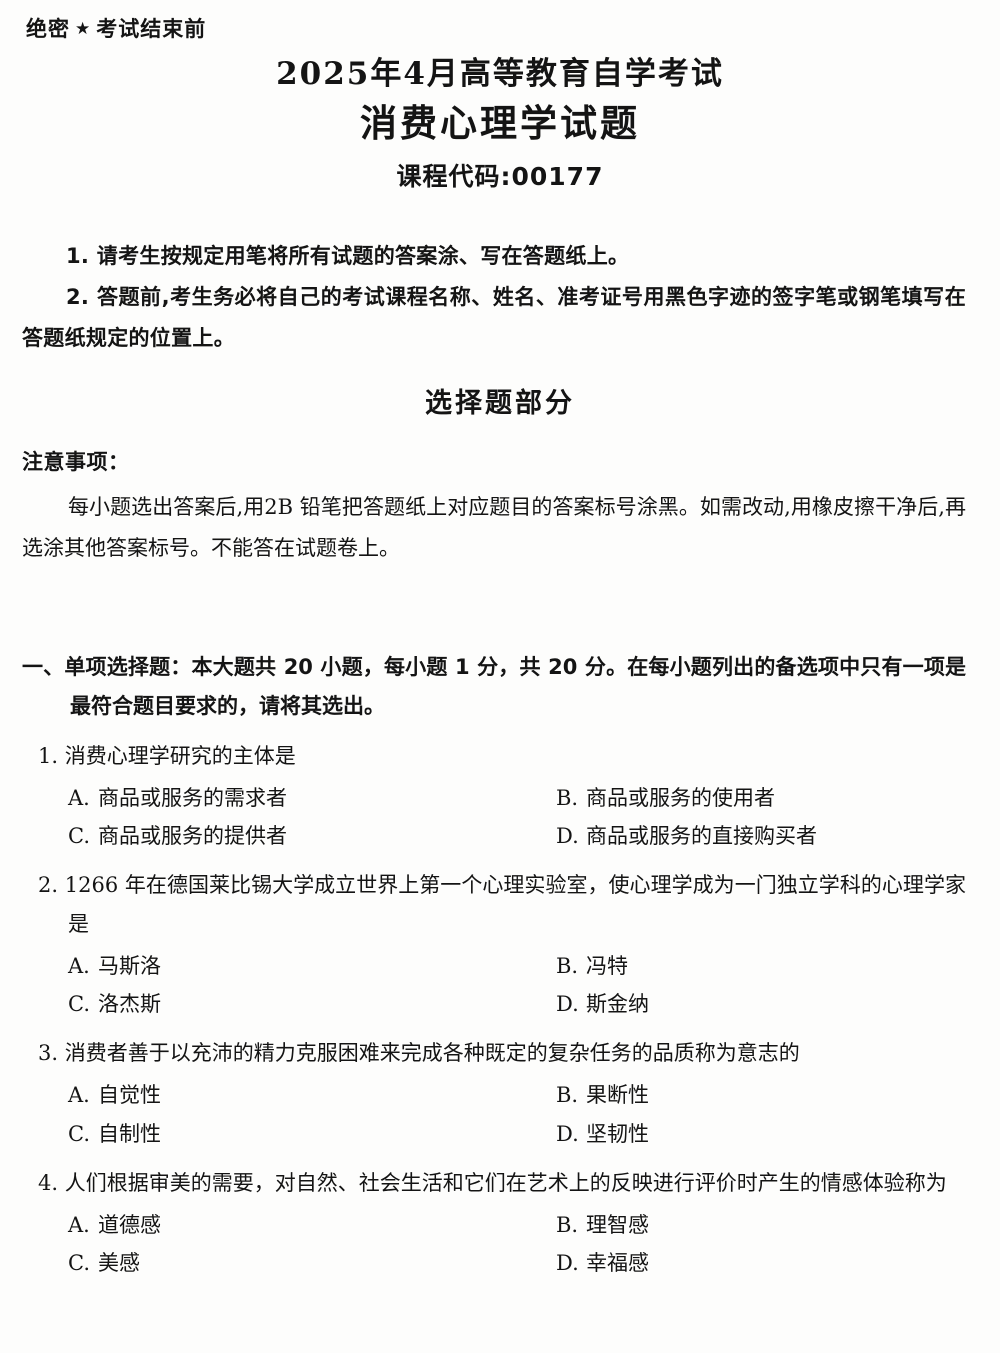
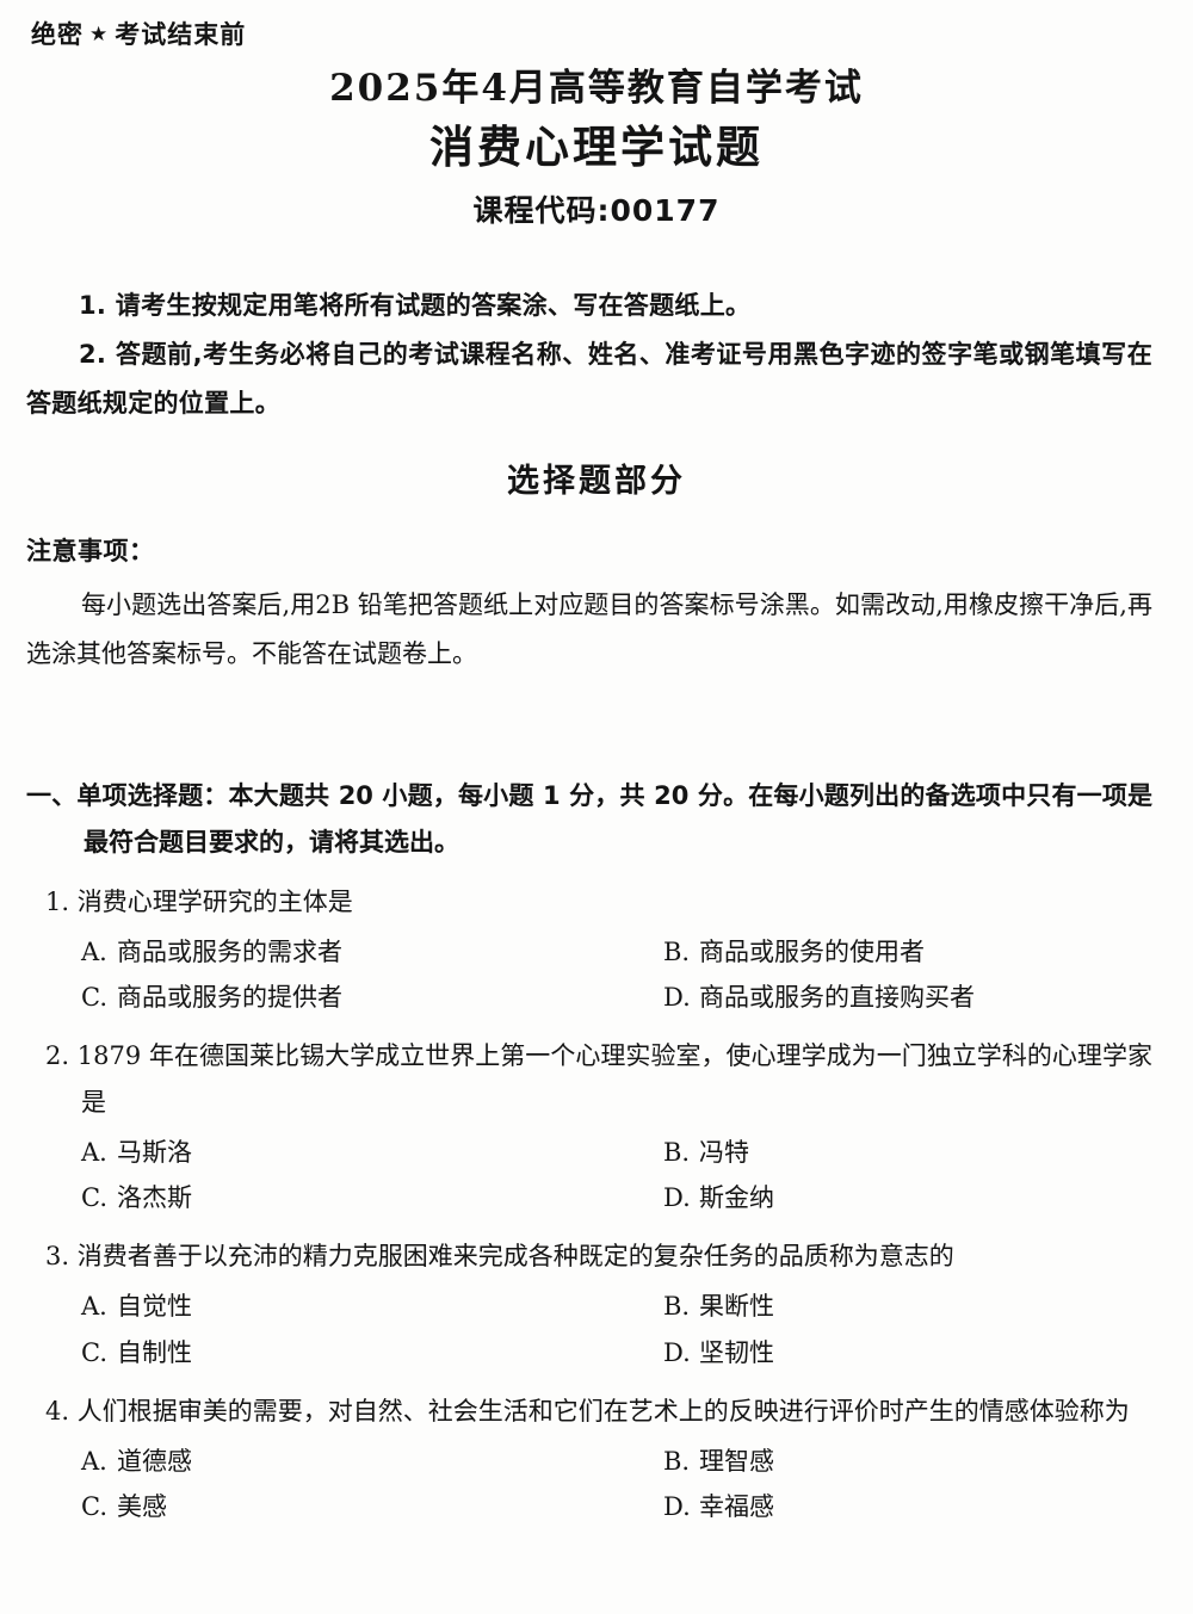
  绝密 ★ 考试结束前
  2025年4月高等教育自学考试
  消费心理学试题
  课程代码:00177
  1. 请考生按规定用笔将所有试题的答案涂、写在答题纸上。
  2. 答题前,考生务必将自己的考试课程名称、姓名、准考证号用黑色字迹的签字笔或钢笔填写在答题纸规定的位置上。
  选择题部分
  注意事项：
  每小题选出答案后,用2B 铅笔把答题纸上对应题目的答案标号涂黑。如需改动,用橡皮擦干净后,再选涂其他答案标号。不能答在试题卷上。
  一、单项选择题：本大题共 20 小题，每小题 1 分，共 20 分。在每小题列出的备选项中只有一项是最符合题目要求的，请将其选出。
  1. 消费心理学研究的主体是
  A. 商品或服务的需求者
  B. 商品或服务的使用者
  C. 商品或服务的提供者
  D. 商品或服务的直接购买者
- 2. 1266 年在德国莱比锡大学成立世界上第一个心理实验室，使心理学成为一门独立学科的心理学家是
+ 2. 1879 年在德国莱比锡大学成立世界上第一个心理实验室，使心理学成为一门独立学科的心理学家是
  A. 马斯洛
  B. 冯特
  C. 洛杰斯
  D. 斯金纳
  3. 消费者善于以充沛的精力克服困难来完成各种既定的复杂任务的品质称为意志的
  A. 自觉性
  B. 果断性
  C. 自制性
  D. 坚韧性
  4. 人们根据审美的需要，对自然、社会生活和它们在艺术上的反映进行评价时产生的情感体验称为
  A. 道德感
  B. 理智感
  C. 美感
  D. 幸福感
